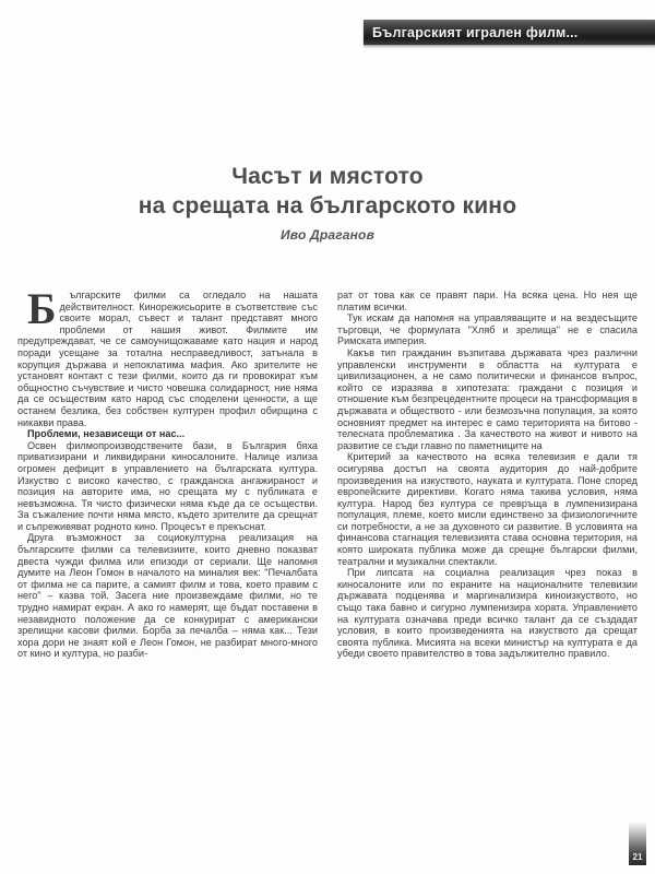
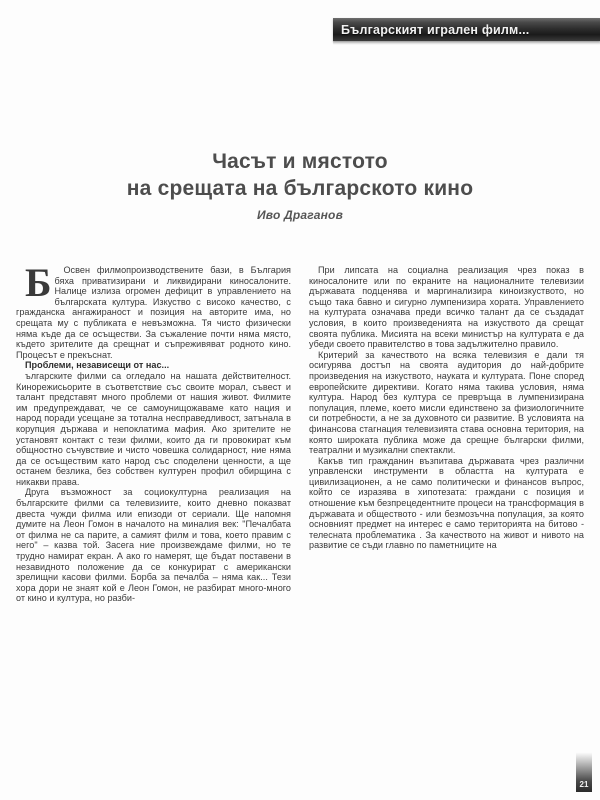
  Българският игрален филм...
  Часът и мястото
  на срещата на българското кино
  Иво Драганов
  Б
- ългарските филми са огледало на нашата действителност. Кинорежисьорите в съответствие със своите морал, съвест и талант представят много проблеми от нашия живот. Филмите им предупреждават, че се самоунищожаваме като нация и народ поради усещане за тотална несправедливост, затънала в корупция държава и непоклатима мафия. Ако зрителите не установят контакт с тези филми, които да ги провокират към общностно съчувствие и чисто човешка солидарност, ние няма да се осъществим като народ със споделени ценности, а ще останем безлика, без собствен културен профил обирщина с никакви права.
+ Освен филмопроизводствените бази, в България бяха приватизирани и ликвидирани киносалоните. Налице излиза огромен дефицит в управлението на българската култура. Изкуство с високо качество, с гражданска ангажираност и позиция на авторите има, но срещата му с публиката е невъзможна. Тя чисто физически няма къде да се осъществи. За съжаление почти няма място, където зрителите да срещнат и съпреживяват родното кино. Процесът е прекъснат.
  Проблеми, независещи от нас...
- Освен филмопроизводствените бази, в България бяха приватизирани и ликвидирани киносалоните. Налице излиза огромен дефицит в управлението на българската култура. Изкуство с високо качество, с гражданска ангажираност и позиция на авторите има, но срещата му с публиката е невъзможна. Тя чисто физически няма къде да се осъществи. За съжаление почти няма място, където зрителите да срещнат и съпреживяват родното кино. Процесът е прекъснат.
+ ългарските филми са огледало на нашата действителност. Кинорежисьорите в съответствие със своите морал, съвест и талант представят много проблеми от нашия живот. Филмите им предупреждават, че се самоунищожаваме като нация и народ поради усещане за тотална несправедливост, затънала в корупция държава и непоклатима мафия. Ако зрителите не установят контакт с тези филми, които да ги провокират към общностно съчувствие и чисто човешка солидарност, ние няма да се осъществим като народ със споделени ценности, а ще останем безлика, без собствен културен профил обирщина с никакви права.
  Друга възможност за социокултурна реализация на българските филми са телевизиите, които дневно показват двеста чужди филма или епизоди от сериали. Ще напомня думите на Леон Гомон в началото на миналия век: "Печалбата от филма не са парите, а самият филм и това, което правим с него" – казва той. Засега ние произвеждаме филми, но те трудно намират екран. А ако го намерят, ще бъдат поставени в незавидното положение да се конкурират с американски зрелищни касови филми. Борба за печалба – няма как... Тези хора дори не знаят кой е Леон Гомон, не разбират много-много от кино и култура, но разби-
- рат от това как се правят пари. На всяка цена. Но нея ще платим всички.
- Тук искам да напомня на управляващите и на вездесъщите търговци, че формулата "Хляб и зрелища" не е спасила Римската империя.
- Какъв тип гражданин възпитава държавата чрез различни управленски инструменти в областта на културата е цивилизационен, а не само политически и финансов въпрос, който се изразява в хипотезата: граждани с позиция и отношение към безпрецедентните процеси на трансформация в държавата и обществото - или безмозъчна популация, за която основният предмет на интерес е само територията на битово - телесната проблематика . За качеството на живот и нивото на развитие се съди главно по паметниците на
+ При липсата на социална реализация чрез показ в киносалоните или по екраните на националните телевизии държавата подценява и маргинализира киноизкуството, но също така бавно и сигурно лумпенизира хората. Управлението на културата означава преди всичко талант да се създадат условия, в които произведенията на изкуството да срещат своята публика. Мисията на всеки министър на културата е да убеди своето правителство в това задължително правило.
  Критерий за качеството на всяка телевизия е дали тя осигурява достъп на своята аудитория до най-добрите произведения на изкуството, науката и културата. Поне според европейските директиви. Когато няма такива условия, няма култура. Народ без култура се превръща в лумпенизирана популация, племе, което мисли единствено за физиологичните си потребности, а не за духовното си развитие. В условията на финансова стагнация телевизията става основна територия, на която широката публика може да срещне български филми, театрални и музикални спектакли.
- При липсата на социална реализация чрез показ в киносалоните или по екраните на националните телевизии държавата подценява и маргинализира киноизкуството, но също така бавно и сигурно лумпенизира хората. Управлението на културата означава преди всичко талант да се създадат условия, в които произведенията на изкуството да срещат своята публика. Мисията на всеки министър на културата е да убеди своето правителство в това задължително правило.
+ Какъв тип гражданин възпитава държавата чрез различни управленски инструменти в областта на културата е цивилизационен, а не само политически и финансов въпрос, който се изразява в хипотезата: граждани с позиция и отношение към безпрецедентните процеси на трансформация в държавата и обществото - или безмозъчна популация, за която основният предмет на интерес е само територията на битово - телесната проблематика . За качеството на живот и нивото на развитие се съди главно по паметниците на
  21
